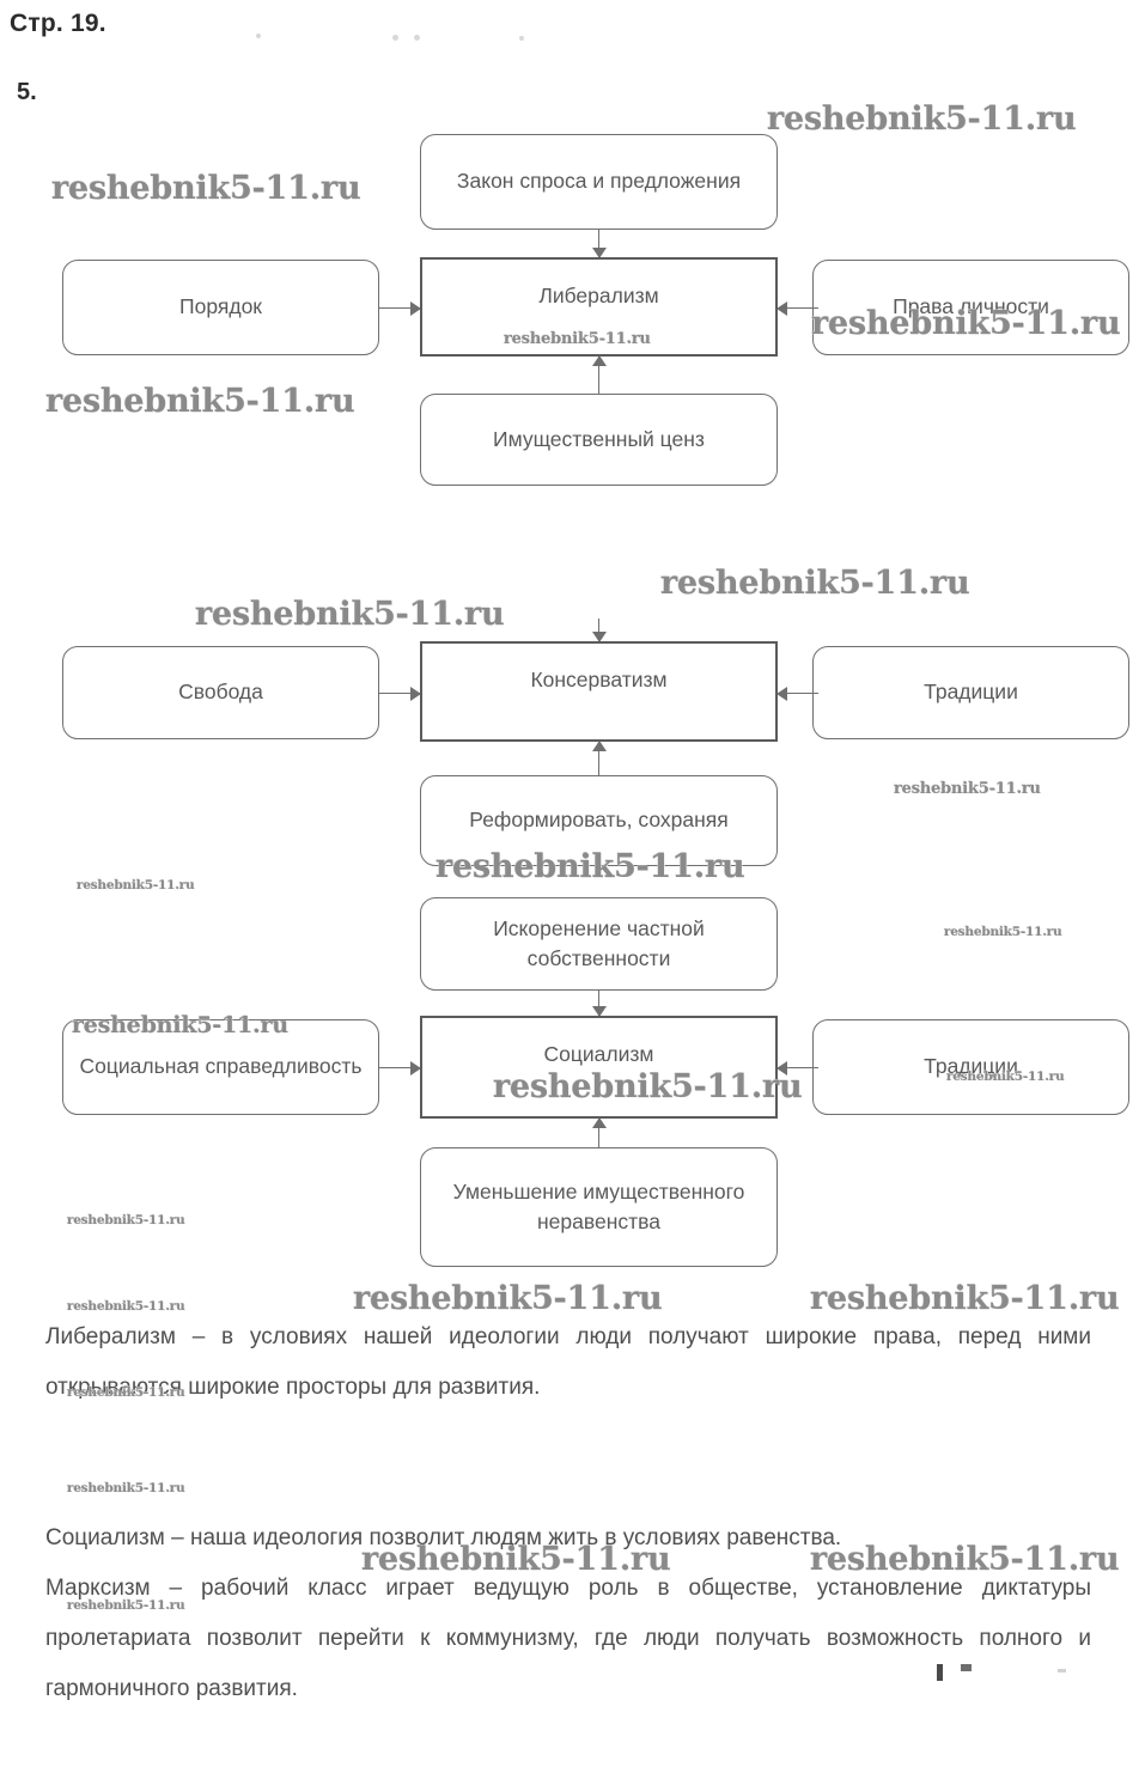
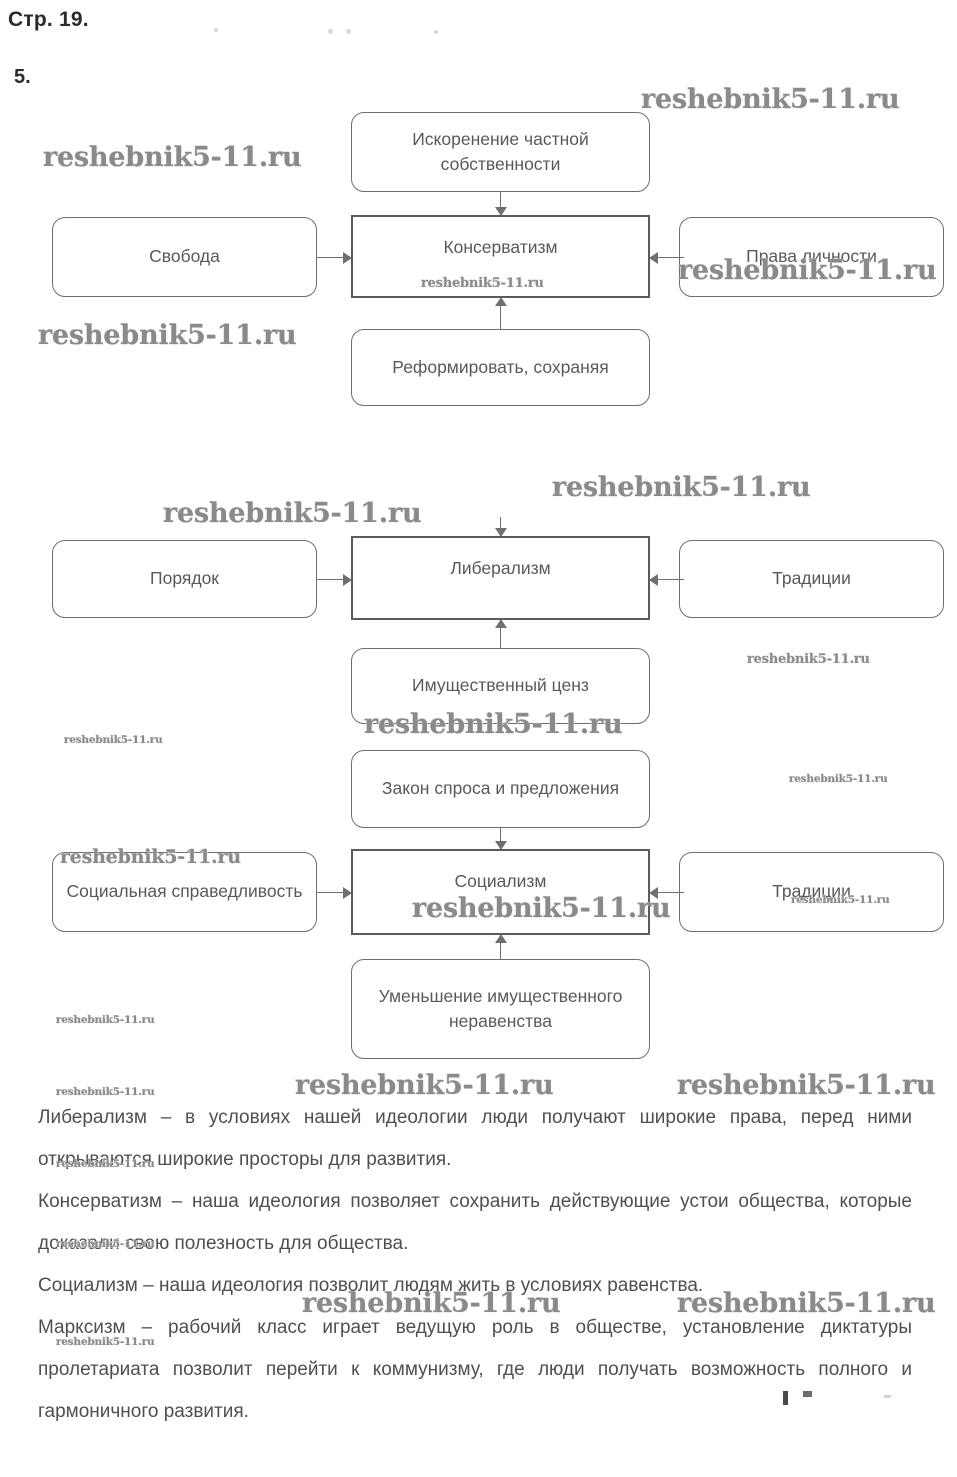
  Стр. 19.
  5.
- Закон спроса и предложения
+ Искоренение частной собственности
- Порядок
+ Свобода
- Либерализм
+ Консерватизм
  Права личности
- Имущественный ценз
+ Реформировать, сохраняя
- Свобода
+ Порядок
- Консерватизм
+ Либерализм
  Традиции
- Реформировать, сохраняя
+ Имущественный ценз
- Искоренение частной собственности
+ Закон спроса и предложения
  Социальная справедливость
  Социализм
  Традиции
  Уменьшение имущественного неравенства
  Либерализм – в условиях нашей идеологии люди получают широкие права, перед ними открываются широкие просторы для развития.
+ Консерватизм – наша идеология позволяет сохранить действующие устои общества, которые доказали свою полезность для общества.
  Социализм – наша идеология позволит людям жить в условиях равенства.
  Марксизм – рабочий класс играет ведущую роль в обществе, установление диктатуры пролетариата позволит перейти к коммунизму, где люди получать возможность полного и гармоничного развития.
  reshebnik5-11.ru
  reshebnik5-11.ru
  reshebnik5-11.ru
  reshebnik5-11.ru
  reshebnik5-11.ru
  reshebnik5-11.ru
  reshebnik5-11.ru
  reshebnik5-11.ru
  reshebnik5-11.ru
  reshebnik5-11.ru
  reshebnik5-11.ru
  reshebnik5-11.ru
  reshebnik5-11.ru
  reshebnik5-11.ru
  reshebnik5-11.ru
  reshebnik5-11.ru
  reshebnik5-11.ru
  reshebnik5-11.ru
  reshebnik5-11.ru
  reshebnik5-11.ru
  reshebnik5-11.ru
  reshebnik5-11.ru
  reshebnik5-11.ru
